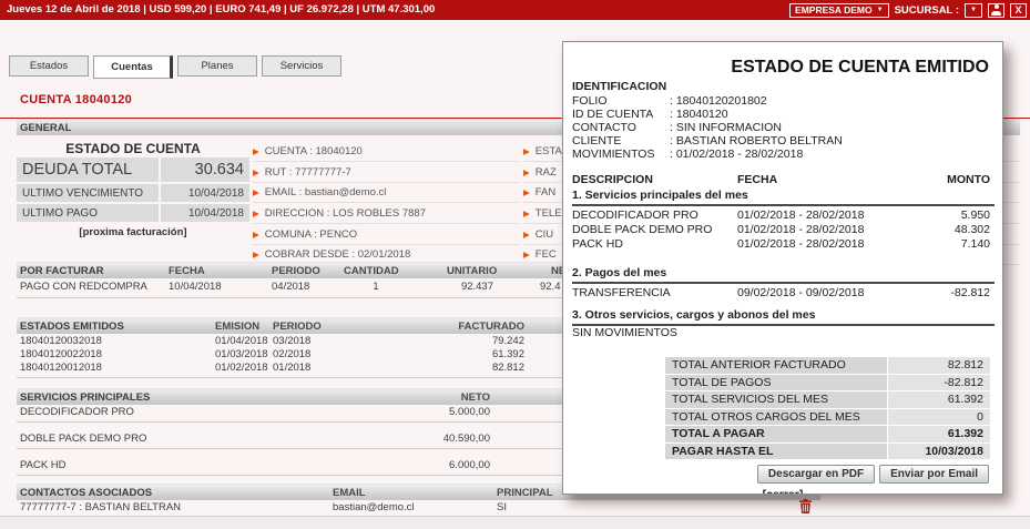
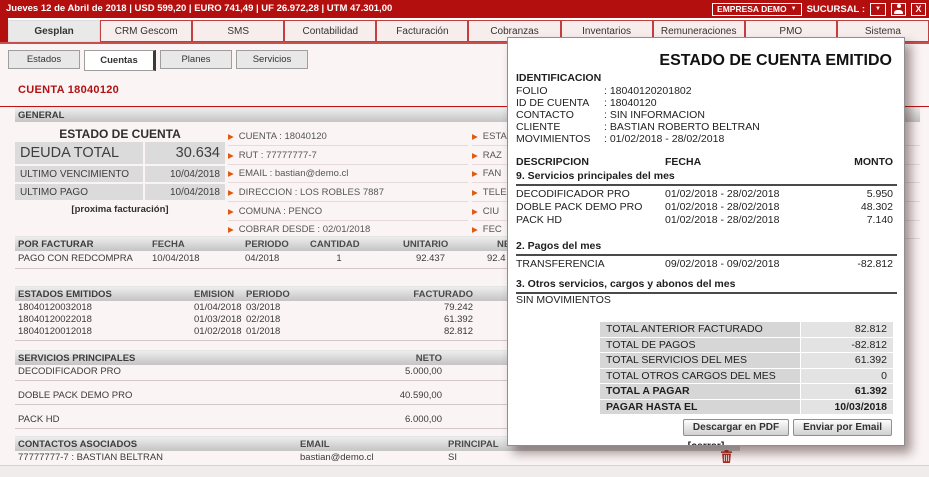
  Jueves 12 de Abril de 2018 | USD 599,20 | EURO 741,49 | UF 26.972,28 | UTM 47.301,00
  EMPRESA DEMO
  SUCURSAL :
  X
+ Gesplan
+ CRM Gescom
+ SMS
+ Contabilidad
+ Facturación
+ Cobranzas
+ Inventarios
+ Remuneraciones
+ PMO
+ Sistema
  Estados
  Cuentas
  Planes
  Servicios
  CUENTA 18040120
  GENERAL
  ESTADO DE CUENTA
  DEUDA TOTAL
  30.634
  ULTIMO VENCIMIENTO
  10/04/2018
  ULTIMO PAGO
  10/04/2018
  [proxima facturación]
  ▶
  CUENTA : 18040120
  ▶
  RUT : 77777777-7
  ▶
  EMAIL : bastian@demo.cl
  ▶
  DIRECCION : LOS ROBLES 7887
  ▶
  COMUNA : PENCO
  ▶
  COBRAR DESDE : 02/01/2018
  ▶
  ESTA
  ▶
  RAZ
  ▶
  FAN
  ▶
  TELE
  ▶
  CIU
  ▶
  FEC
  POR FACTURAR
  FECHA
  PERIODO
  CANTIDAD
  UNITARIO
  PAGO CON REDCOMPRA
  10/04/2018
  04/2018
  1
  92.437
  92.4
  ESTADOS EMITIDOS
  EMISION
  PERIODO
  FACTURADO
  18040120032018
  01/04/2018
  03/2018
  79.242
  18040120022018
  01/03/2018
  02/2018
  61.392
  18040120012018
  01/02/2018
  01/2018
  82.812
  SERVICIOS PRINCIPALES
  NETO
  DECODIFICADOR PRO
  5.000,00
  DOBLE PACK DEMO PRO
  40.590,00
  PACK HD
  6.000,00
  CONTACTOS ASOCIADOS
  EMAIL
  PRINCIPAL
  77777777-7 : BASTIAN BELTRAN
  bastian@demo.cl
  SI
  ESTADO DE CUENTA EMITIDO
  IDENTIFICACION
  FOLIO : 18040120201802
  ID DE CUENTA : 18040120
  CONTACTO : SIN INFORMACION
  CLIENTE : BASTIAN ROBERTO BELTRAN
  MOVIMIENTOS : 01/02/2018 - 28/02/2018
  DESCRIPCION
  FECHA
  MONTO
- 1. Servicios principales del mes
+ 9. Servicios principales del mes
  DECODIFICADOR PRO
  01/02/2018 - 28/02/2018
  5.950
  DOBLE PACK DEMO PRO
  01/02/2018 - 28/02/2018
  48.302
  PACK HD
  01/02/2018 - 28/02/2018
  7.140
  2. Pagos del mes
  TRANSFERENCIA
  09/02/2018 - 09/02/2018
  -82.812
  3. Otros servicios, cargos y abonos del mes
  SIN MOVIMIENTOS
  TOTAL ANTERIOR FACTURADO
  82.812
  TOTAL DE PAGOS
  -82.812
  TOTAL SERVICIOS DEL MES
  61.392
  TOTAL OTROS CARGOS DEL MES
  0
  TOTAL A PAGAR
  61.392
  PAGAR HASTA EL
  10/03/2018
  Descargar en PDF
  Enviar por Email
